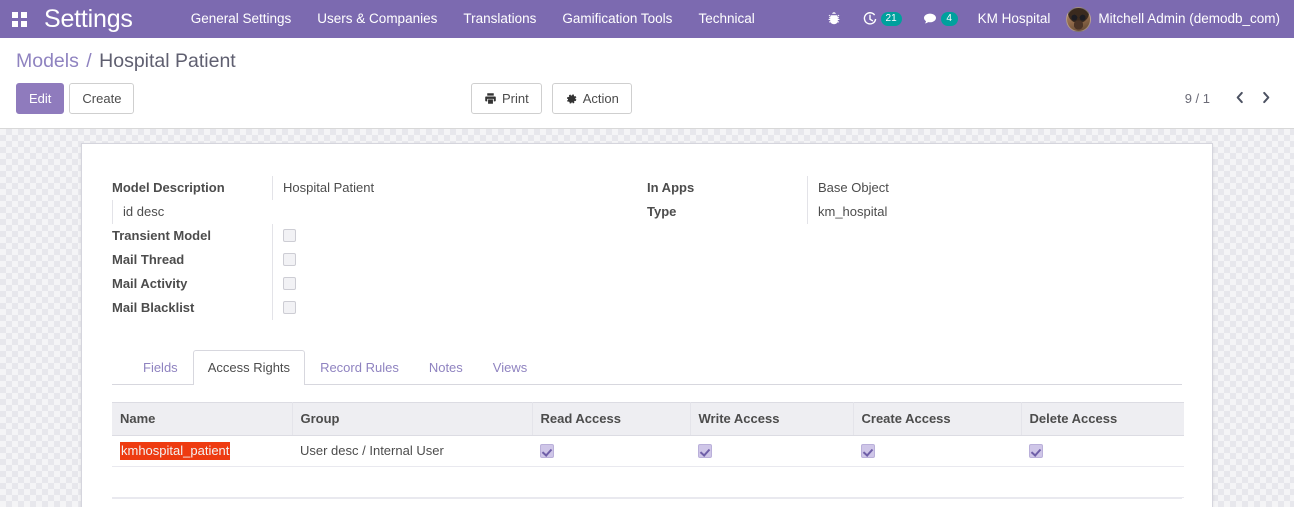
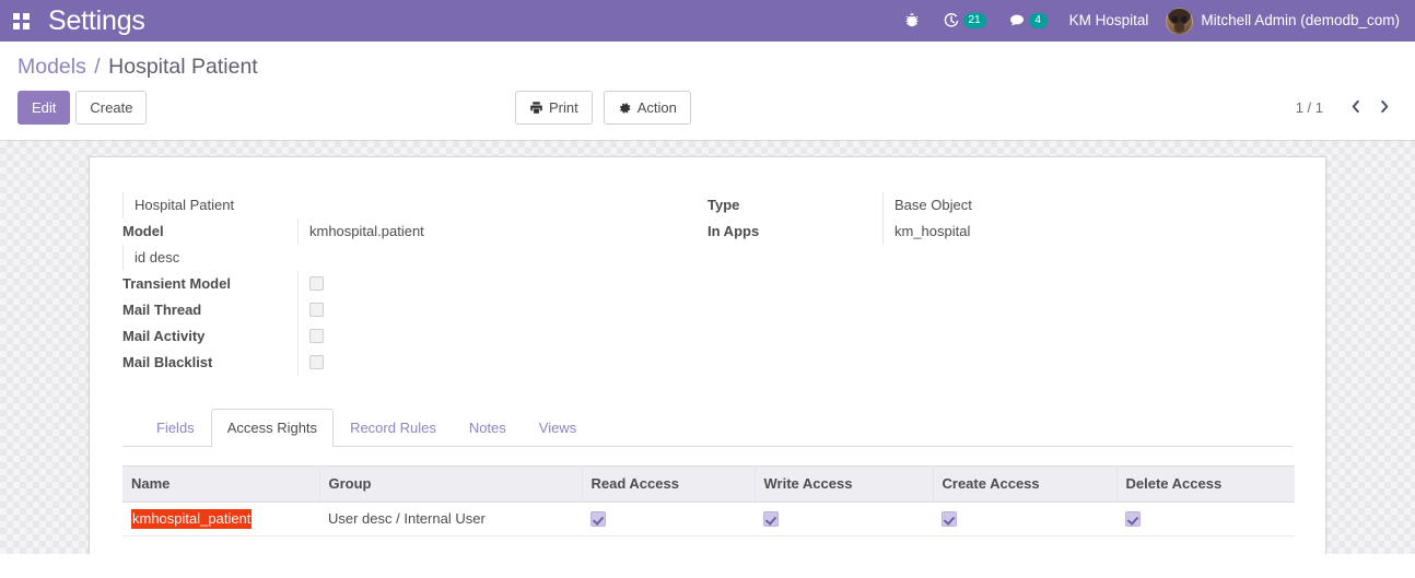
  Settings
- General Settings
- Users & Companies
- Translations
- Gamification Tools
- Technical
  21
  4
  KM Hospital
  Mitchell Admin (demodb_com)
  Models / Hospital Patient
  Edit
  Create
  Print
  Action
- 9 / 1
+ 1 / 1
- Model Description
  Hospital Patient
+ Model
+ kmhospital.patient
  id desc
  Transient Model
  Mail Thread
  Mail Activity
  Mail Blacklist
- In Apps
+ Type
  Base Object
- Type
+ In Apps
  km_hospital
  Fields
  Access Rights
  Record Rules
  Notes
  Views
  Name	Group	Read Access	Write Access	Create Access	Delete Access
  kmhospital_patient	User desc / Internal User
